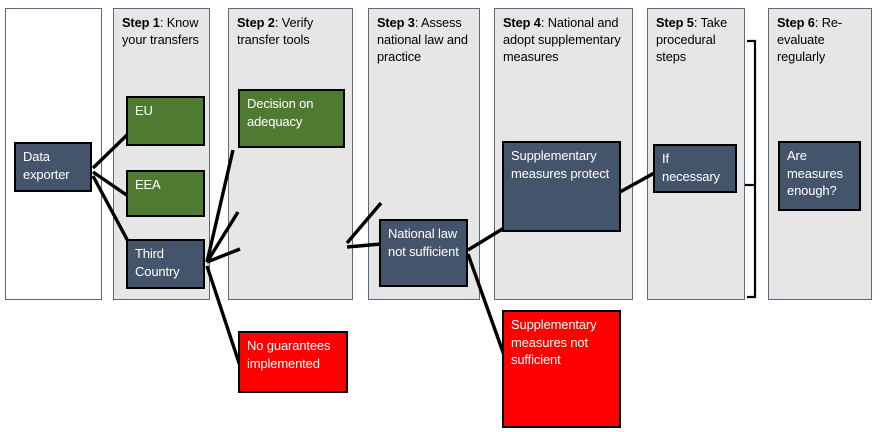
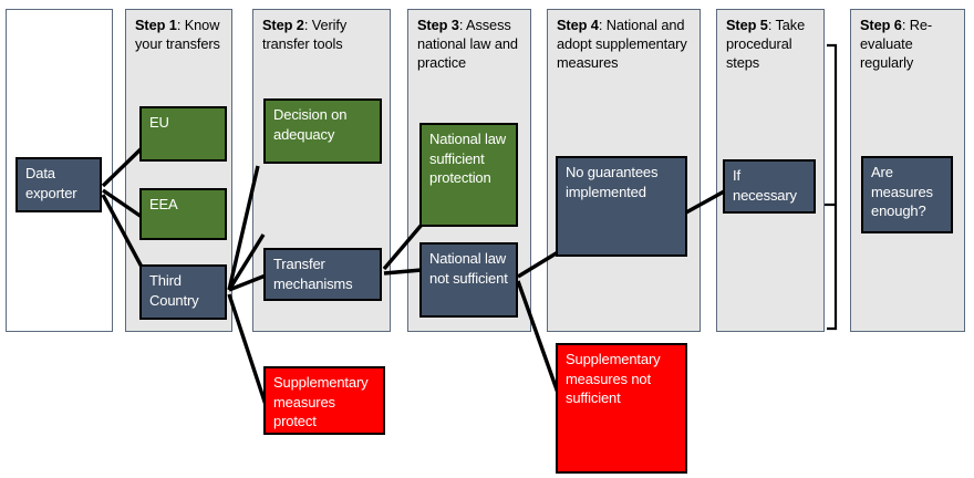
  Step 1: Know your transfers
  Step 2: Verify transfer tools
  Step 3: Assess national law and practice
  Step 4: National and adopt supplementary measures
  Step 5: Take procedural steps
  Step 6: Re-evaluate regularly
  Data exporter
  EU
  EEA
  Third Country
  Decision on adequacy
+ Transfer mechanisms
+ National law sufficient protection
  National law not sufficient
- Supplementary measures protect
+ No guarantees implemented
  If necessary
  Are measures enough?
- No guarantees implemented
+ Supplementary measures protect
  Supplementary measures not sufficient
